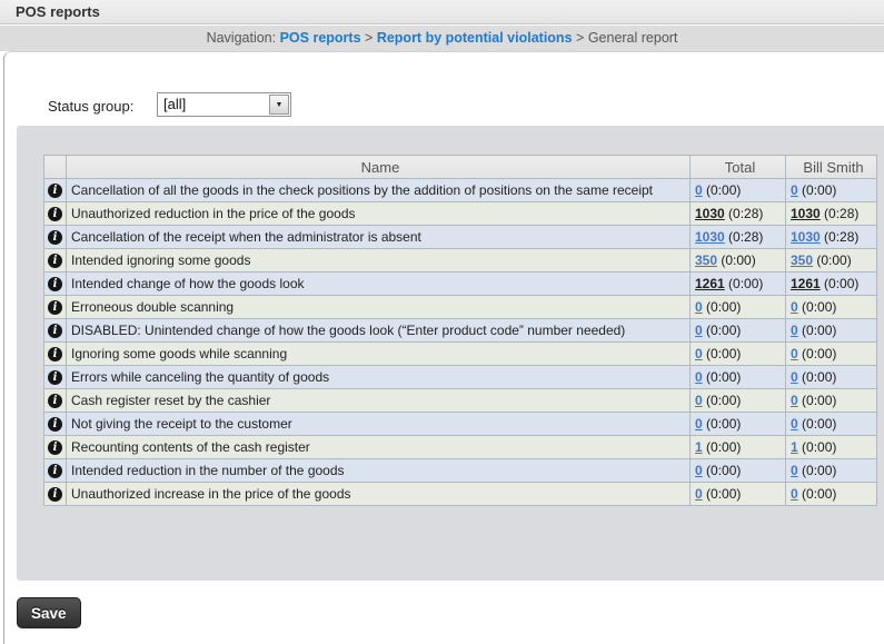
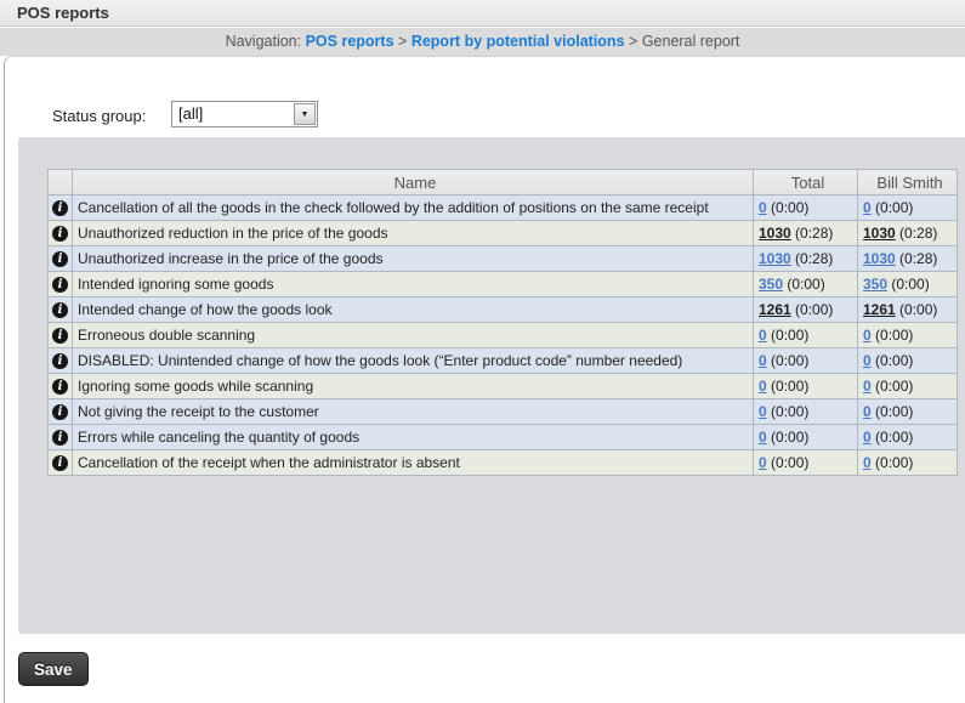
  POS reports
  Navigation: POS reports > Report by potential violations > General report
  Status group:
  [all]
  	Name	Total	Bill Smith
- i	Cancellation of all the goods in the check positions by the addition of positions on the same receipt	0 (0:00)	0 (0:00)
+ i	Cancellation of all the goods in the check followed by the addition of positions on the same receipt	0 (0:00)	0 (0:00)
  i	Unauthorized reduction in the price of the goods	1030 (0:28)	1030 (0:28)
- i	Cancellation of the receipt when the administrator is absent	1030 (0:28)	1030 (0:28)
+ i	Unauthorized increase in the price of the goods	1030 (0:28)	1030 (0:28)
  i	Intended ignoring some goods	350 (0:00)	350 (0:00)
  i	Intended change of how the goods look	1261 (0:00)	1261 (0:00)
  i	Erroneous double scanning	0 (0:00)	0 (0:00)
  i	DISABLED: Unintended change of how the goods look (“Enter product code” number needed)	0 (0:00)	0 (0:00)
  i	Ignoring some goods while scanning	0 (0:00)	0 (0:00)
- i	Errors while canceling the quantity of goods	0 (0:00)	0 (0:00)
+ i	Not giving the receipt to the customer	0 (0:00)	0 (0:00)
- i	Cash register reset by the cashier	0 (0:00)	0 (0:00)
- i	Not giving the receipt to the customer	0 (0:00)	0 (0:00)
+ i	Errors while canceling the quantity of goods	0 (0:00)	0 (0:00)
- i	Recounting contents of the cash register	1 (0:00)	1 (0:00)
- i	Intended reduction in the number of the goods	0 (0:00)	0 (0:00)
- i	Unauthorized increase in the price of the goods	0 (0:00)	0 (0:00)
+ i	Cancellation of the receipt when the administrator is absent	0 (0:00)	0 (0:00)
  Save
